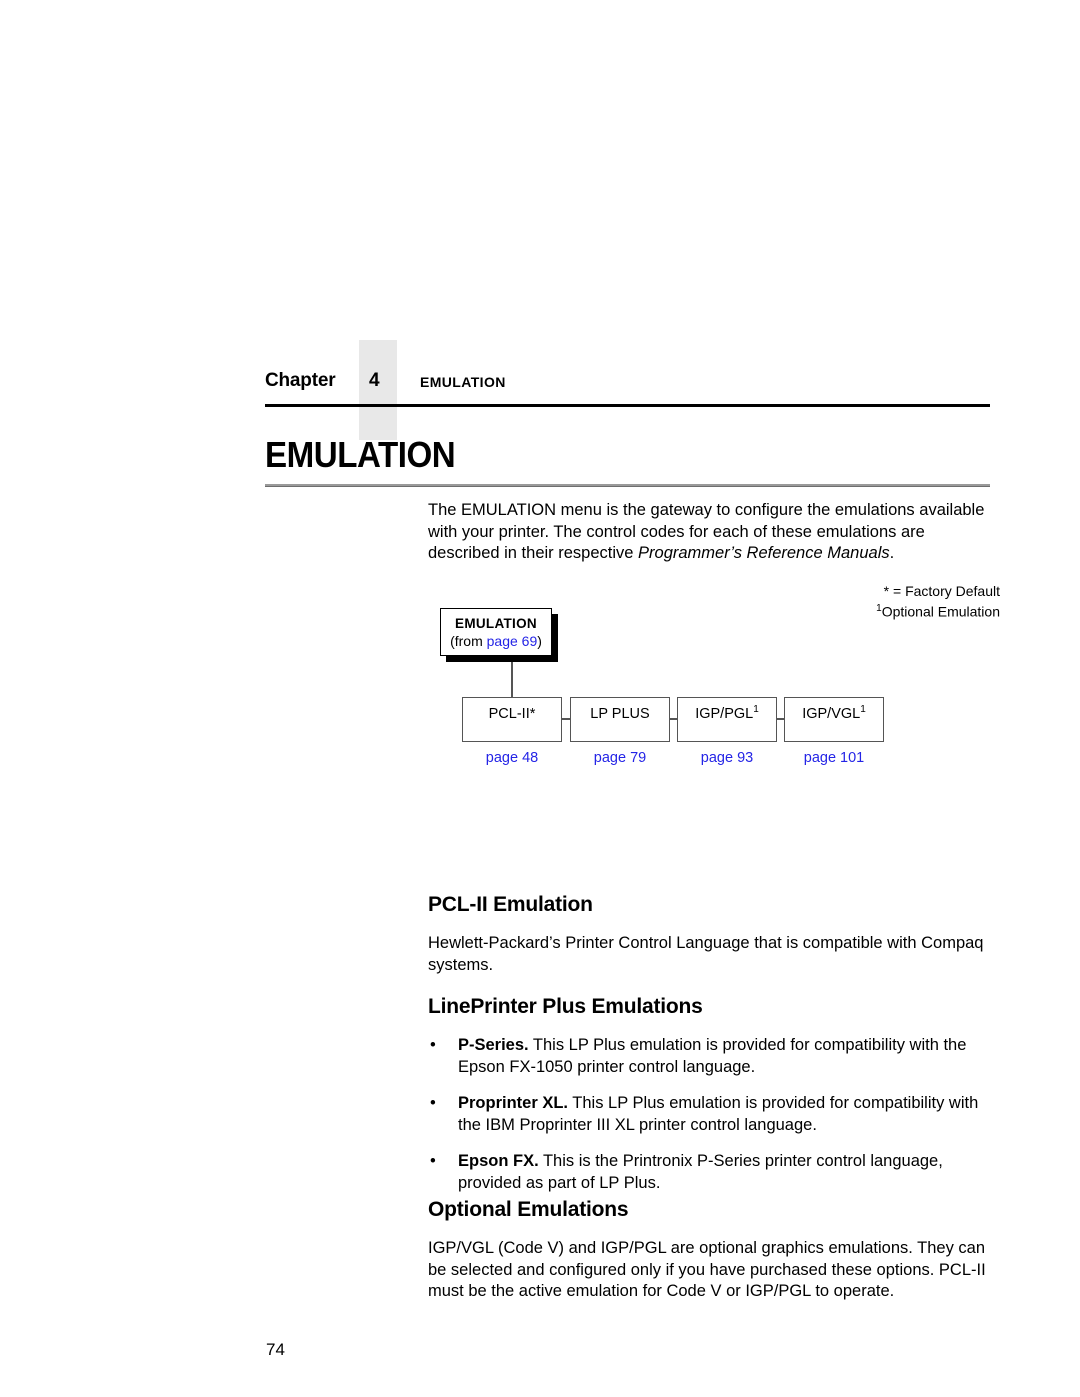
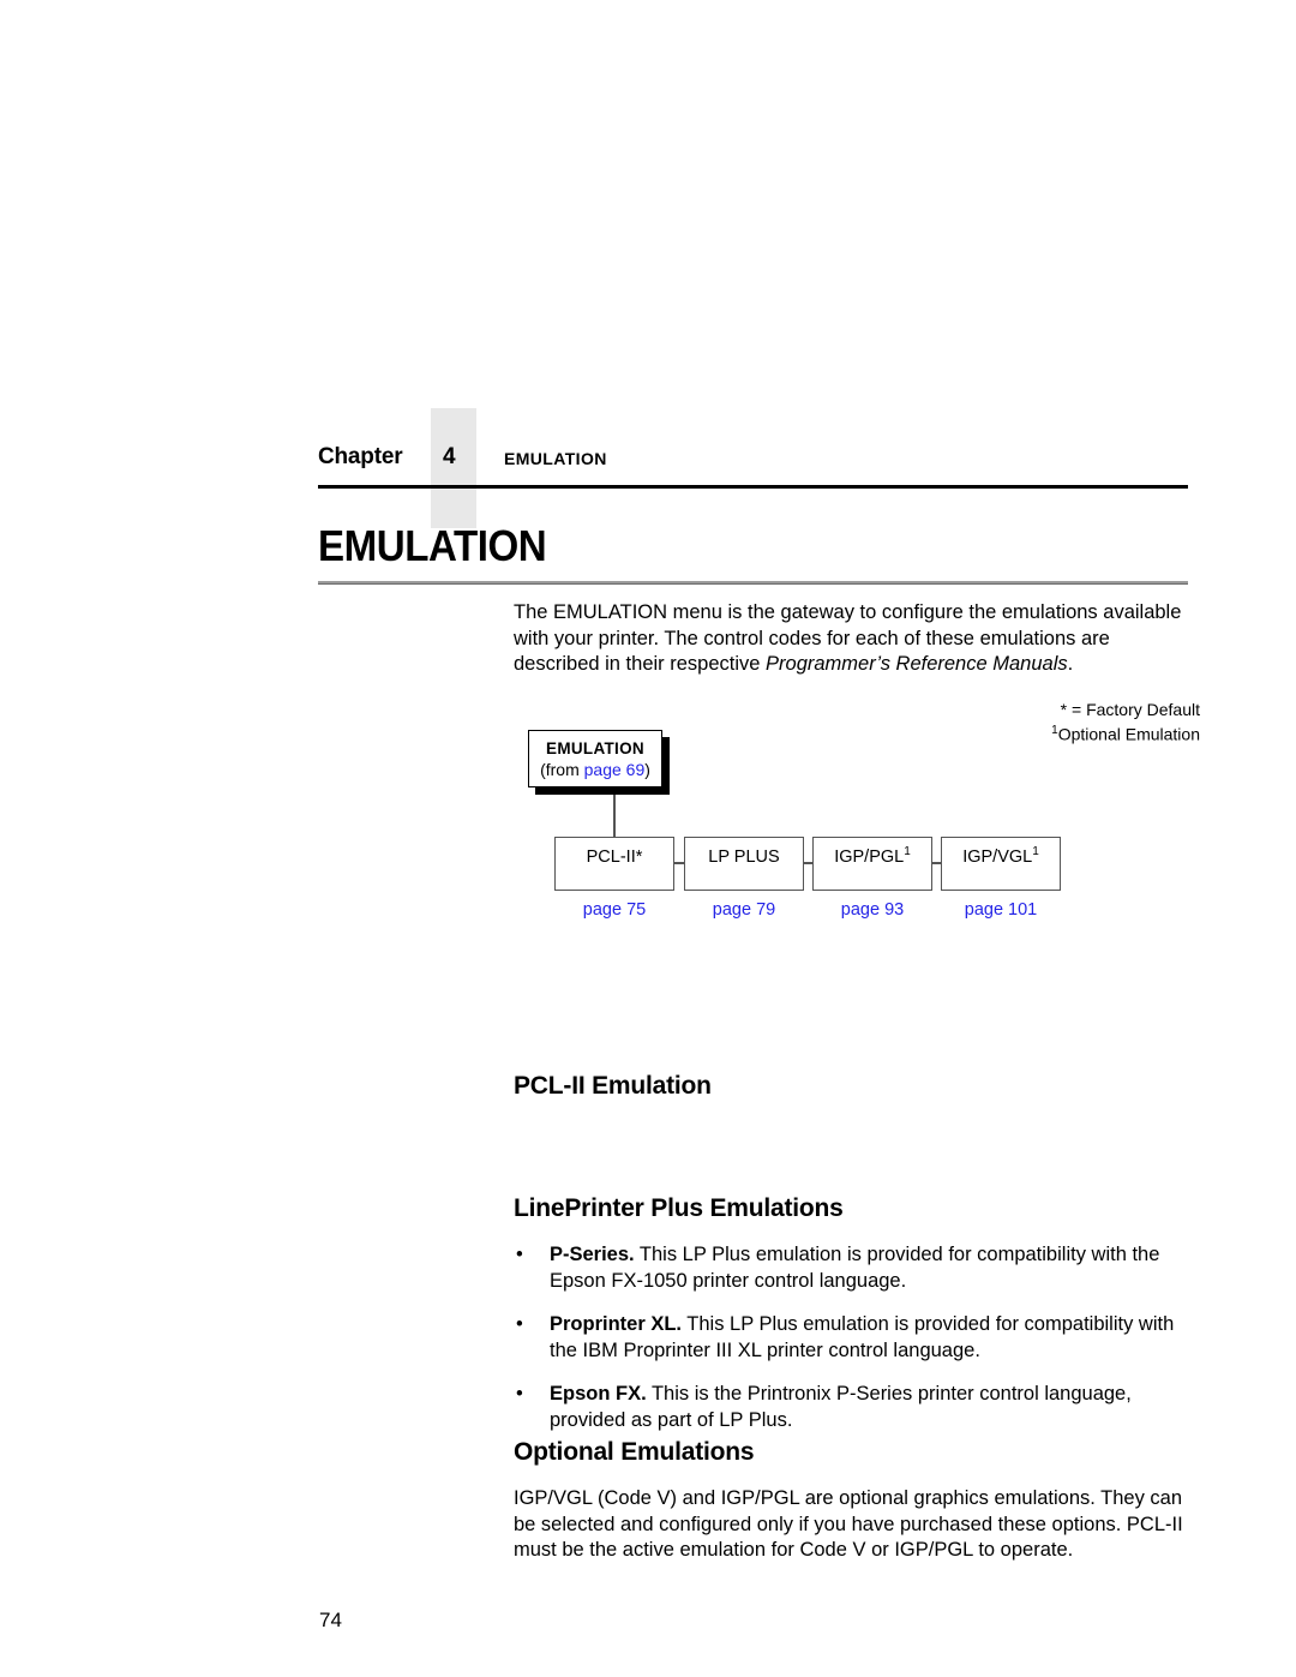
  Chapter
  4
  EMULATION
  EMULATION
  The EMULATION menu is the gateway to configure the emulations available with your printer. The control codes for each of these emulations are described in their respective Programmer’s Reference Manuals.
  * = Factory Default
  1Optional Emulation
  EMULATION
  (from page 69)
  PCL-II*
  LP PLUS
  IGP/PGL1
  IGP/VGL1
- page 48
+ page 75
  page 79
  page 93
  page 101
  PCL-II Emulation
- Hewlett-Packard’s Printer Control Language that is compatible with Compaq systems.
  LinePrinter Plus Emulations
  •
  P-Series. This LP Plus emulation is provided for compatibility with the Epson FX-1050 printer control language.
  •
  Proprinter XL. This LP Plus emulation is provided for compatibility with the IBM Proprinter III XL printer control language.
  •
  Epson FX. This is the Printronix P-Series printer control language, provided as part of LP Plus.
  Optional Emulations
  IGP/VGL (Code V) and IGP/PGL are optional graphics emulations. They can be selected and configured only if you have purchased these options. PCL-II must be the active emulation for Code V or IGP/PGL to operate.
  74
